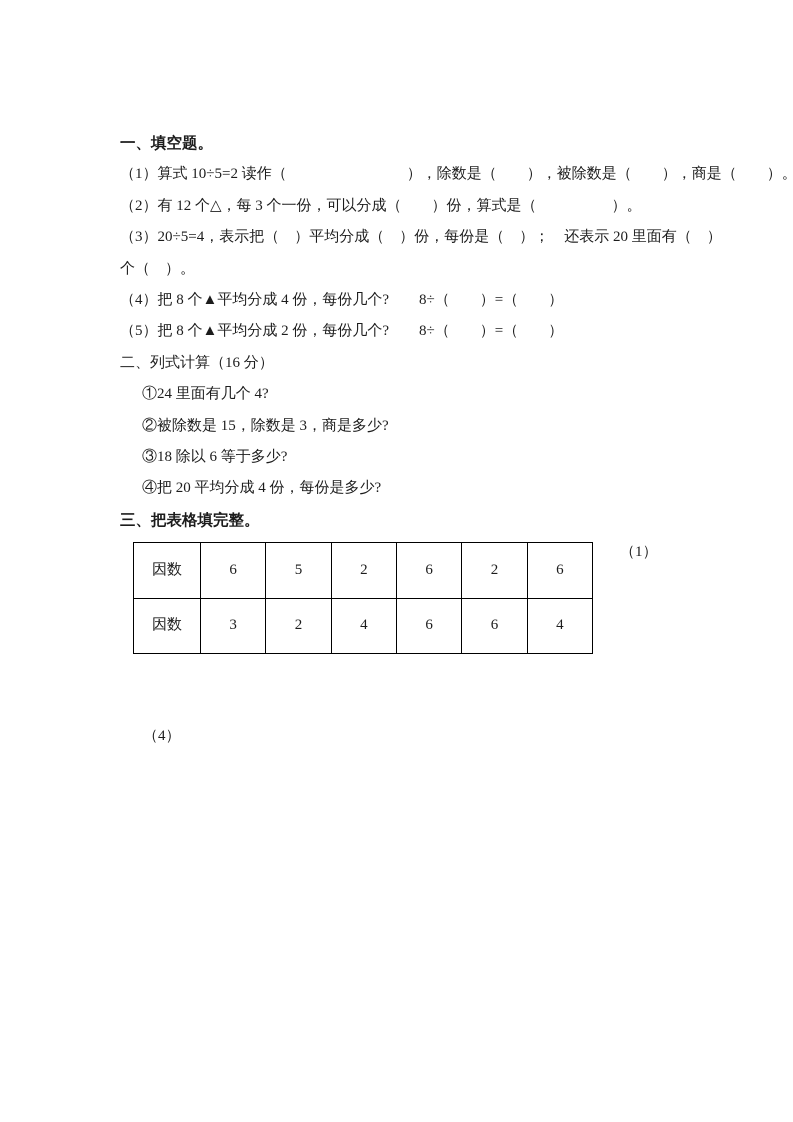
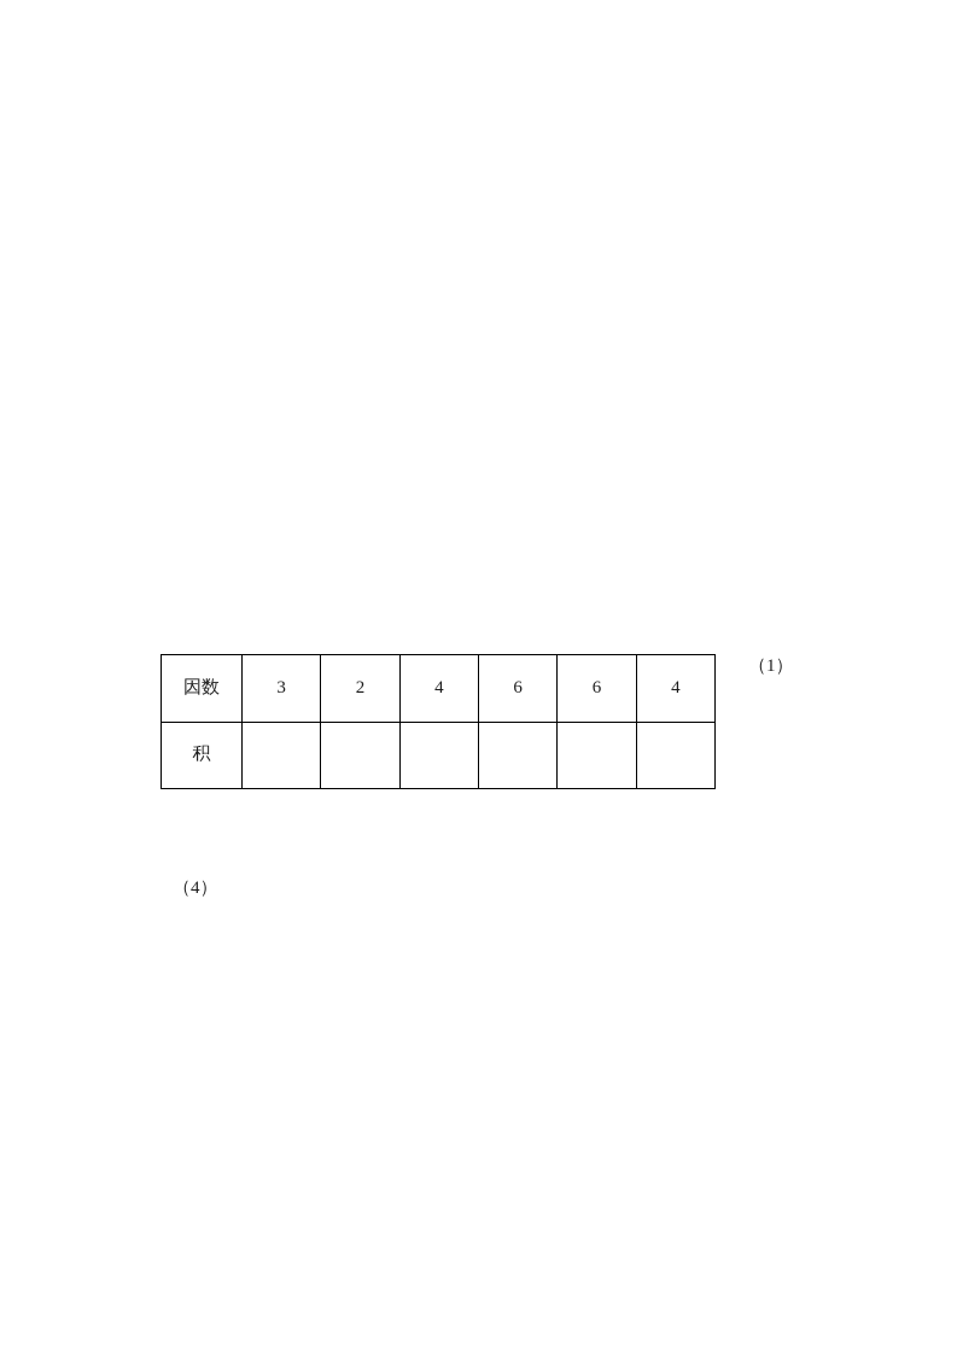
- 一、填空题。
- （1）算式 10÷5=2 读作（ ），除数是（ ），被除数是（ ），商是（ ）。
- （2）有 12 个△，每 3 个一份，可以分成（ ）份，算式是（ ）。
- （3）20÷5=4，表示把（ ）平均分成（ ）份，每份是（ ）； 还表示 20 里面有（ ）
- 个（ ）。
- （4）把 8 个▲平均分成 4 份，每份几个? 8÷（ ）=（ ）
- （5）把 8 个▲平均分成 2 份，每份几个? 8÷（ ）=（ ）
- 二、列式计算（16 分）
- ①24 里面有几个 4?
- ②被除数是 15，除数是 3，商是多少?
- ③18 除以 6 等于多少?
- ④把 20 平均分成 4 份，每份是多少?
- 三、把表格填完整。
- 因数	6	5	2	6	2	6
  因数	3	2	4	6	6	4
+ 积
  （1）
  （4）
